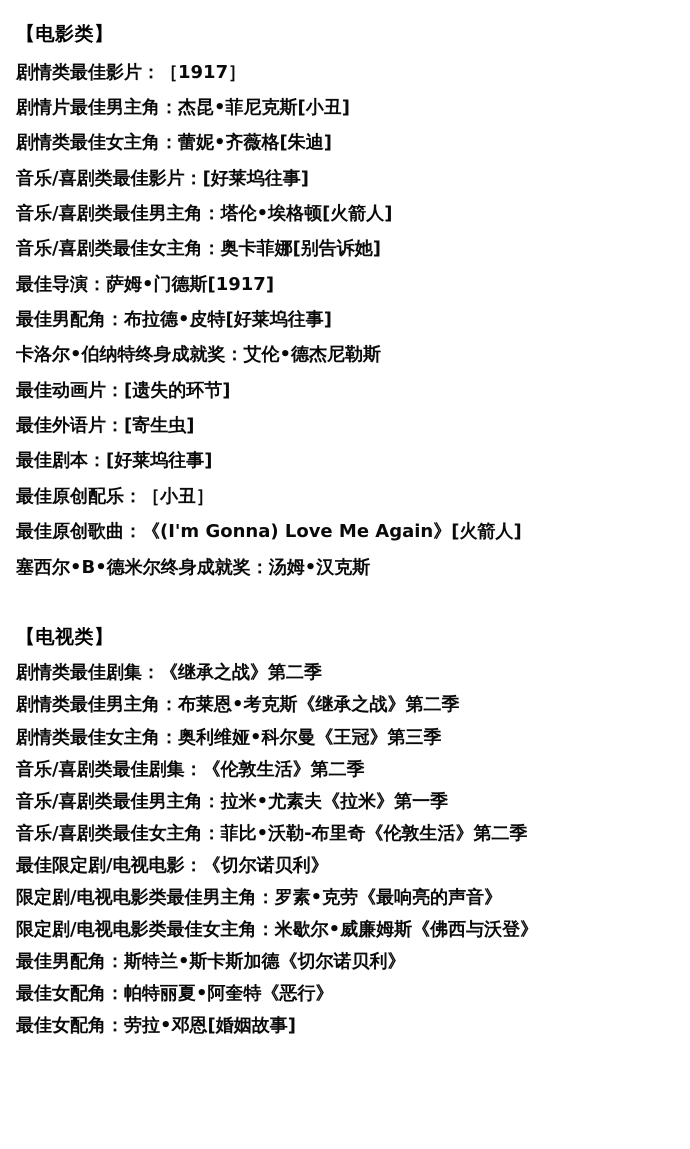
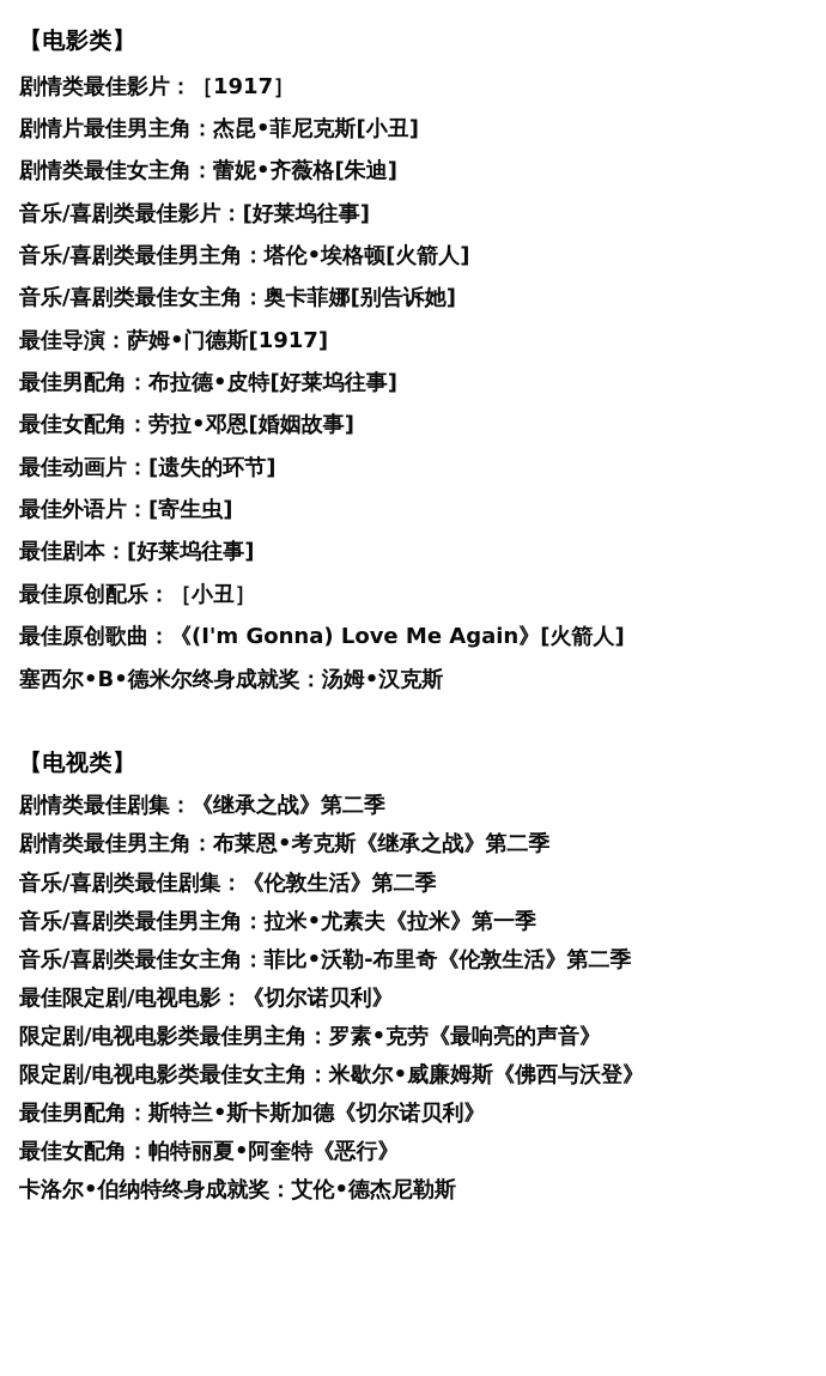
  【电影类】
  剧情类最佳影片：［1917］
  剧情片最佳男主角：杰昆•菲尼克斯[小丑]
  剧情类最佳女主角：蕾妮•齐薇格[朱迪]
  音乐/喜剧类最佳影片：[好莱坞往事]
  音乐/喜剧类最佳男主角：塔伦•埃格顿[火箭人]
  音乐/喜剧类最佳女主角：奥卡菲娜[别告诉她]
  最佳导演：萨姆•门德斯[1917]
  最佳男配角：布拉德•皮特[好莱坞往事]
- 卡洛尔•伯纳特终身成就奖：艾伦•德杰尼勒斯
+ 最佳女配角：劳拉•邓恩[婚姻故事]
  最佳动画片：[遗失的环节]
  最佳外语片：[寄生虫]
  最佳剧本：[好莱坞往事]
  最佳原创配乐：［小丑］
  最佳原创歌曲：《(I'm Gonna) Love Me Again》[火箭人]
  塞西尔•B•德米尔终身成就奖：汤姆•汉克斯
  【电视类】
  剧情类最佳剧集：《继承之战》第二季
  剧情类最佳男主角：布莱恩•考克斯《继承之战》第二季
- 剧情类最佳女主角：奥利维娅•科尔曼《王冠》第三季
  音乐/喜剧类最佳剧集：《伦敦生活》第二季
  音乐/喜剧类最佳男主角：拉米•尤素夫《拉米》第一季
  音乐/喜剧类最佳女主角：菲比•沃勒-布里奇《伦敦生活》第二季
  最佳限定剧/电视电影：《切尔诺贝利》
  限定剧/电视电影类最佳男主角：罗素•克劳《最响亮的声音》
  限定剧/电视电影类最佳女主角：米歇尔•威廉姆斯《佛西与沃登》
  最佳男配角：斯特兰•斯卡斯加德《切尔诺贝利》
  最佳女配角：帕特丽夏•阿奎特《恶行》
- 最佳女配角：劳拉•邓恩[婚姻故事]
+ 卡洛尔•伯纳特终身成就奖：艾伦•德杰尼勒斯
